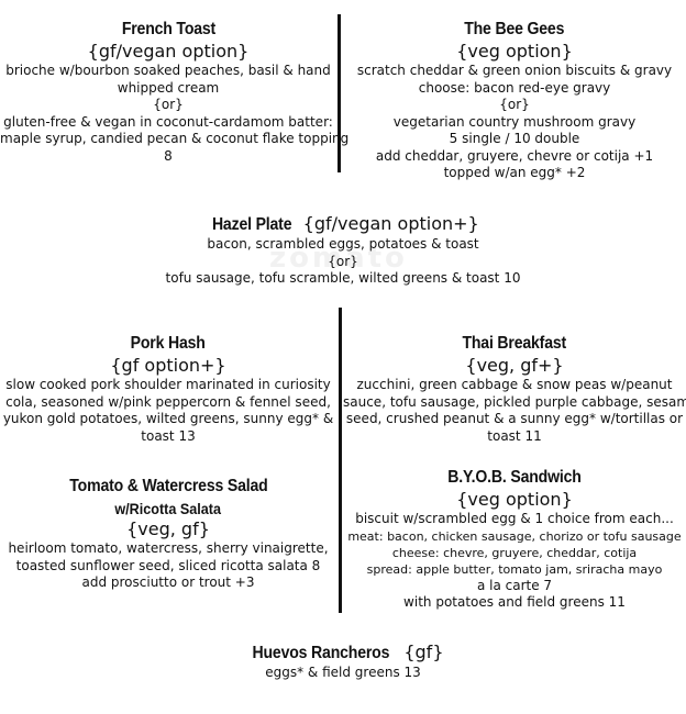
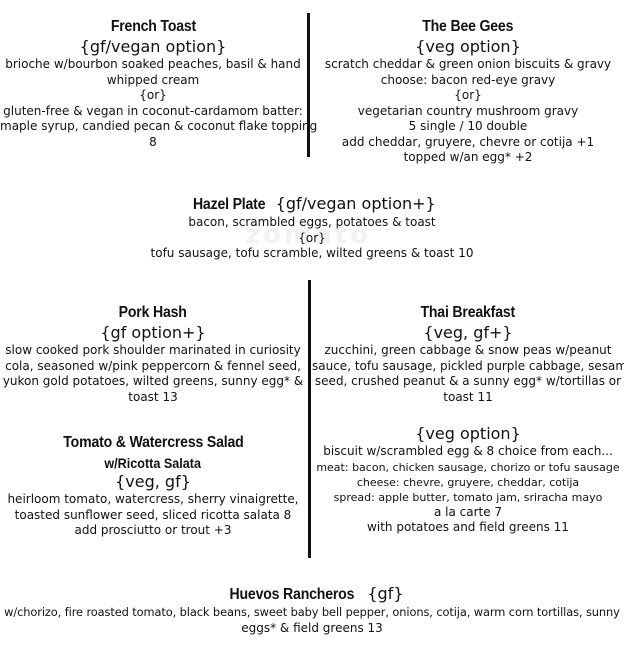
  zomato
  French Toast
  {gf/vegan option}
  brioche w/bourbon soaked peaches, basil & hand
  whipped cream
  {or}
  gluten-free & vegan in coconut-cardamom batter:
  maple syrup, candied pecan & coconut flake toppin
  8
  The Bee Gees
  {veg option}
  scratch cheddar & green onion biscuits & gravy
  choose: bacon red-eye gravy
  {or}
  vegetarian country mushroom gravy
  5 single / 10 double
  add cheddar, gruyere, chevre or cotija +1
  topped w/an egg* +2
  Hazel Plate {gf/vegan option+}
  bacon, scrambled eggs, potatoes & toast
  {or}
  tofu sausage, tofu scramble, wilted greens & toast 10
  Pork Hash
  {gf option+}
  slow cooked pork shoulder marinated in curiosity
  cola, seasoned w/pink peppercorn & fennel seed,
  yukon gold potatoes, wilted greens, sunny egg* &
  toast 13
  Thai Breakfast
  {veg, gf+}
  zucchini, green cabbage & snow peas w/peanut
  sauce, tofu sausage, pickled purple cabbage, sesam
  seed, crushed peanut & a sunny egg* w/tortillas or
  toast 11
  Tomato & Watercress Salad
  w/Ricotta Salata
  {veg, gf}
  heirloom tomato, watercress, sherry vinaigrette,
  toasted sunflower seed, sliced ricotta salata 8
  add prosciutto or trout +3
- B.Y.O.B. Sandwich
  {veg option}
- biscuit w/scrambled egg & 1 choice from each...
+ biscuit w/scrambled egg & 8 choice from each...
  meat: bacon, chicken sausage, chorizo or tofu sausage
  cheese: chevre, gruyere, cheddar, cotija
  spread: apple butter, tomato jam, sriracha mayo
  a la carte 7
  with potatoes and field greens 11
  Huevos Rancheros {gf}
+ w/chorizo, fire roasted tomato, black beans, sweet baby bell pepper, onions, cotija, warm corn tortillas, sunny
  eggs* & field greens 13
